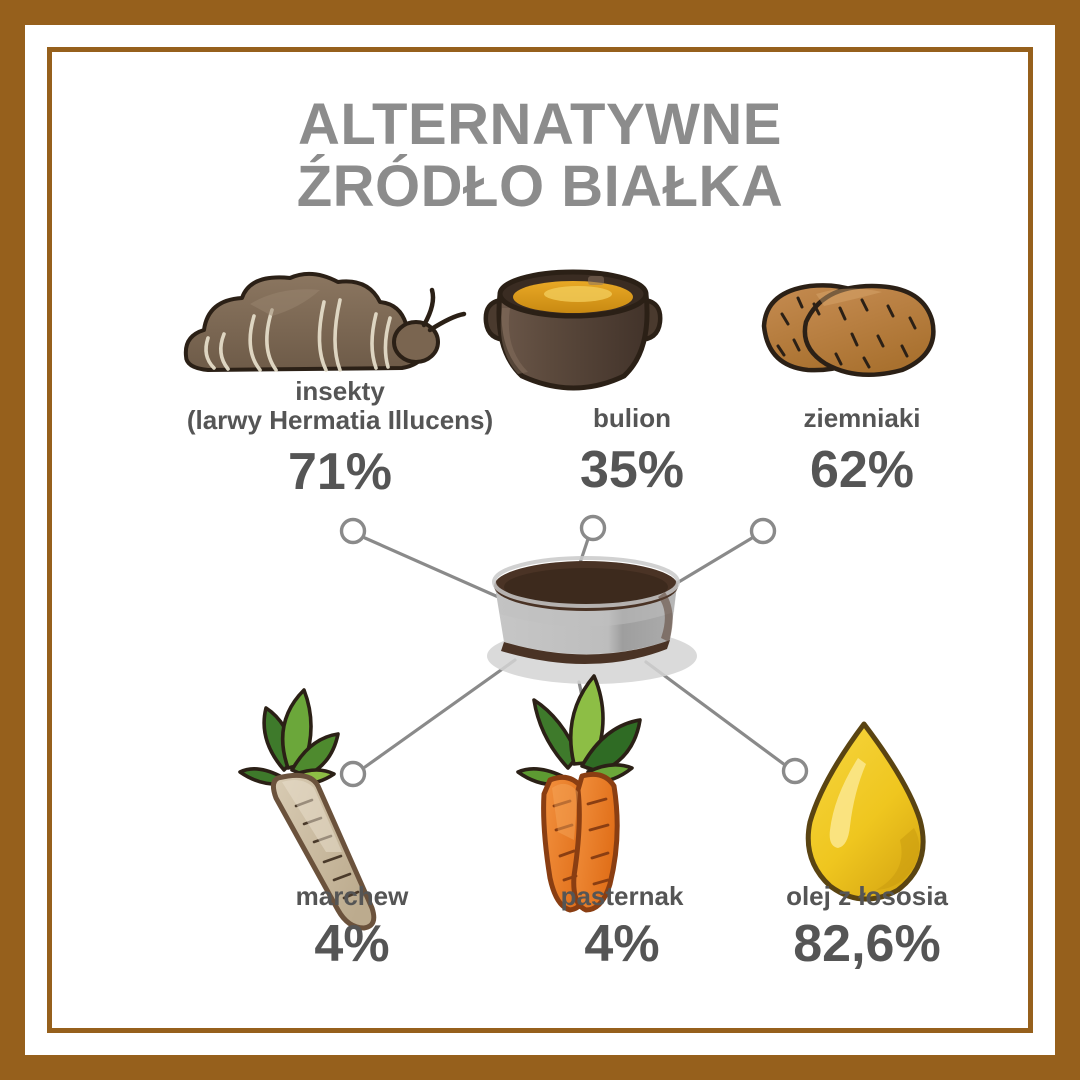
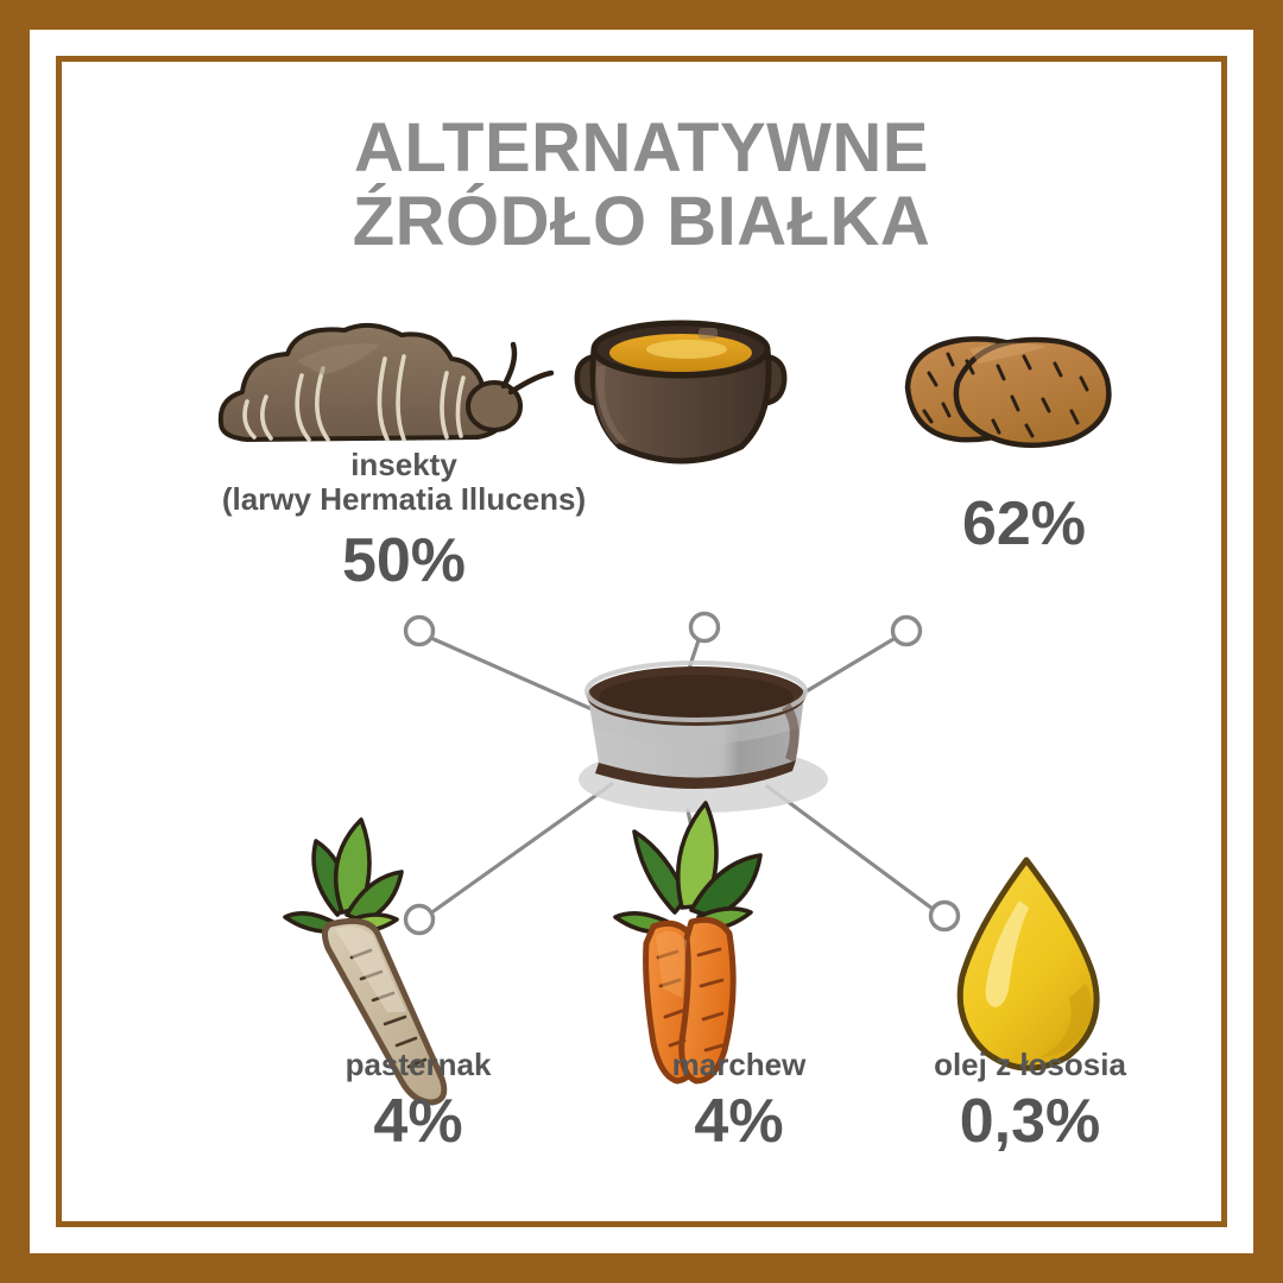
  ALTERNATYWNE
  ŹRÓDŁO BIAŁKA
  insekty
  (larwy Hermatia Illucens)
- 71%
+ 50%
- bulion
- 35%
- ziemniaki
  62%
- marchew
+ pasternak
  4%
- pasternak
+ marchew
  4%
  olej z łososia
- 82,6%
+ 0,3%
